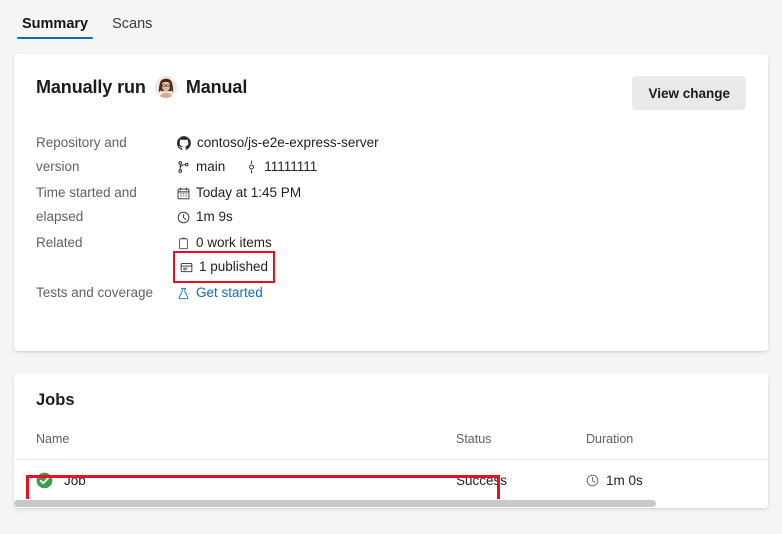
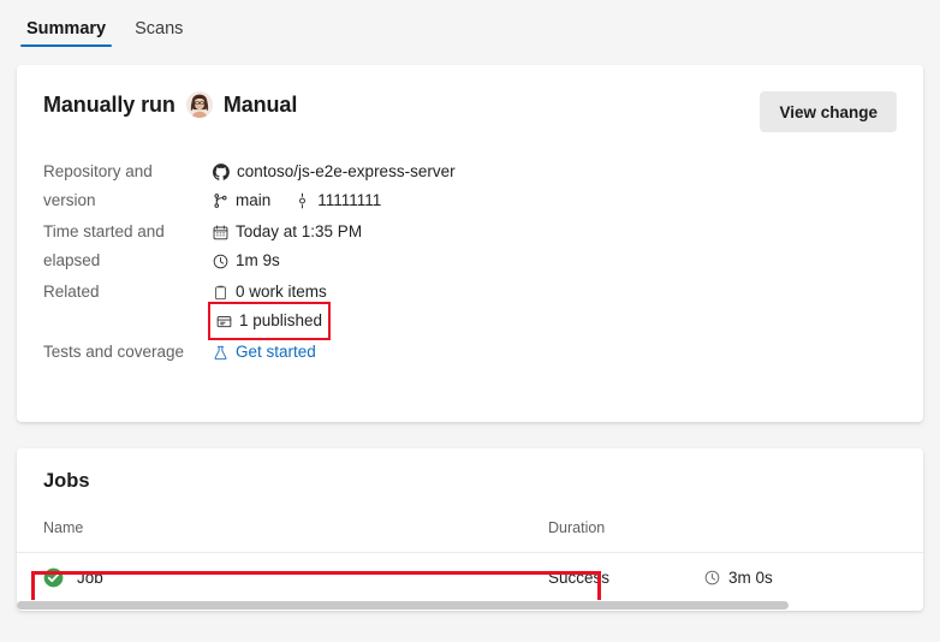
  Summary
  Scans
  Manually run
  Manual
  View change
  Repository and version
  contoso/js-e2e-express-server
  main
  11111111
  Time started and elapsed
- Today at 1:45 PM
+ Today at 1:35 PM
  1m 9s
  Related
  0 work items
  1 published
  Tests and coverage
  Get started
  Jobs
  Name
- Status
  Duration
  Job
  Success
- 1m 0s
+ 3m 0s
